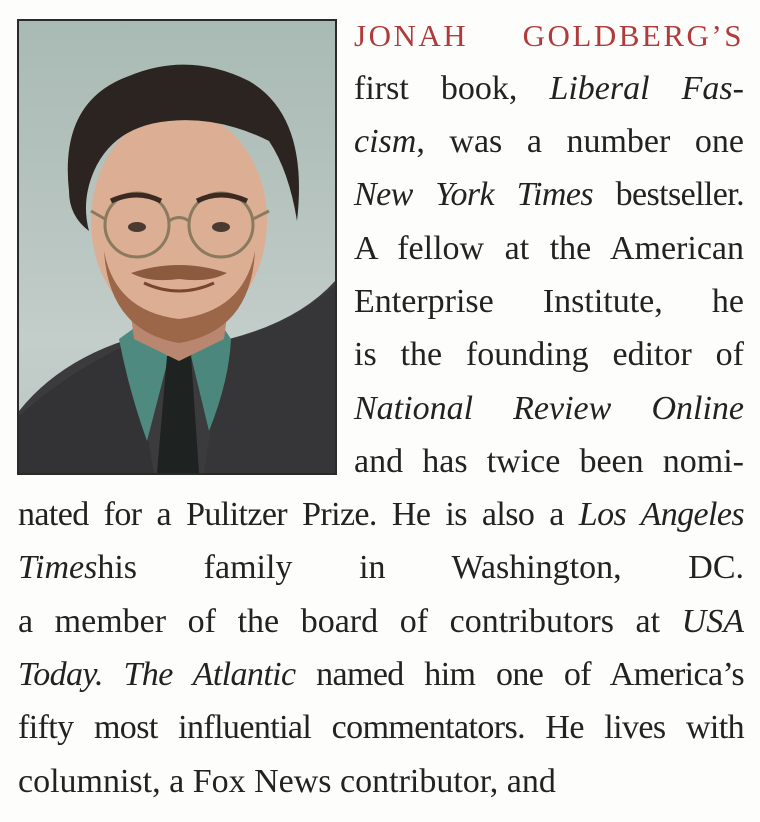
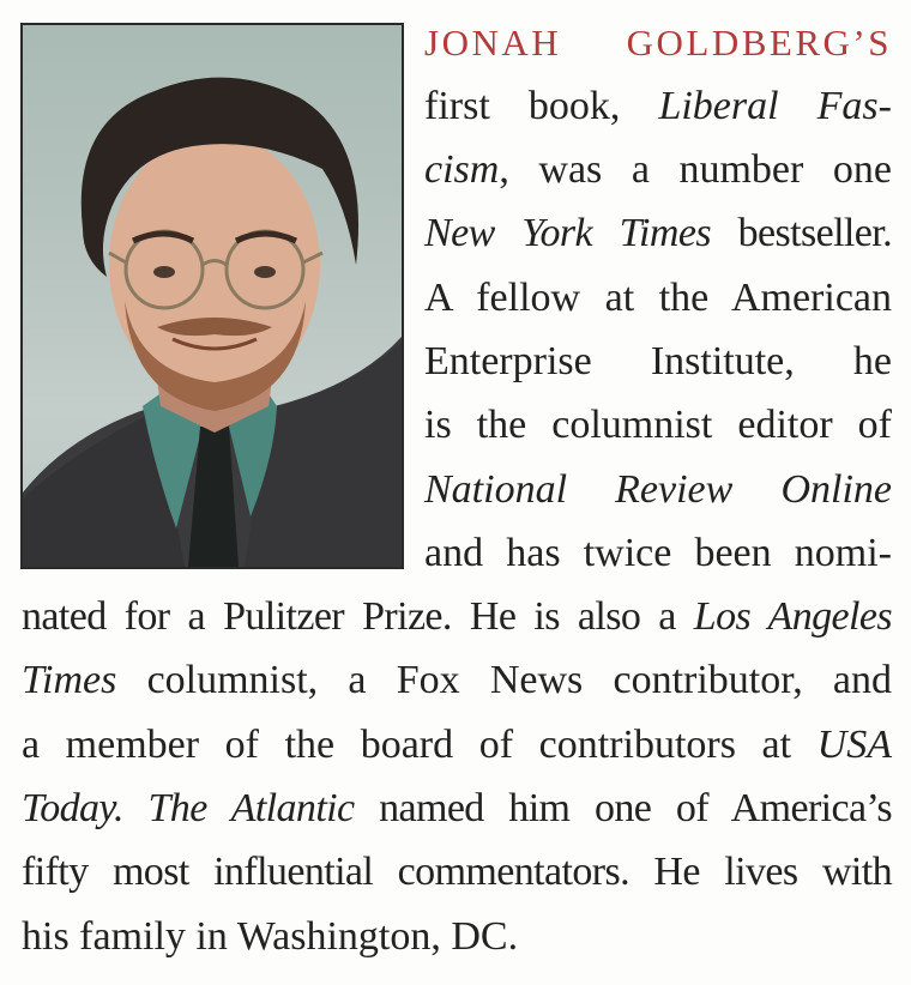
  JONAH GOLDBERG’S
  first book, Liberal Fas-
  cism, was a number one
  New York Times bestseller.
  A fellow at the American
  Enterprise Institute, he
- is the founding editor of
+ is the columnist editor of
  National Review Online
  and has twice been nomi-
  nated for a Pulitzer Prize. He is also a Los Angeles
- Timeshis family in Washington, DC.
+ Times columnist, a Fox News contributor, and
  a member of the board of contributors at USA
  Today. The Atlantic named him one of America’s
  fifty most influential commentators. He lives with
- columnist, a Fox News contributor, and
+ his family in Washington, DC.
